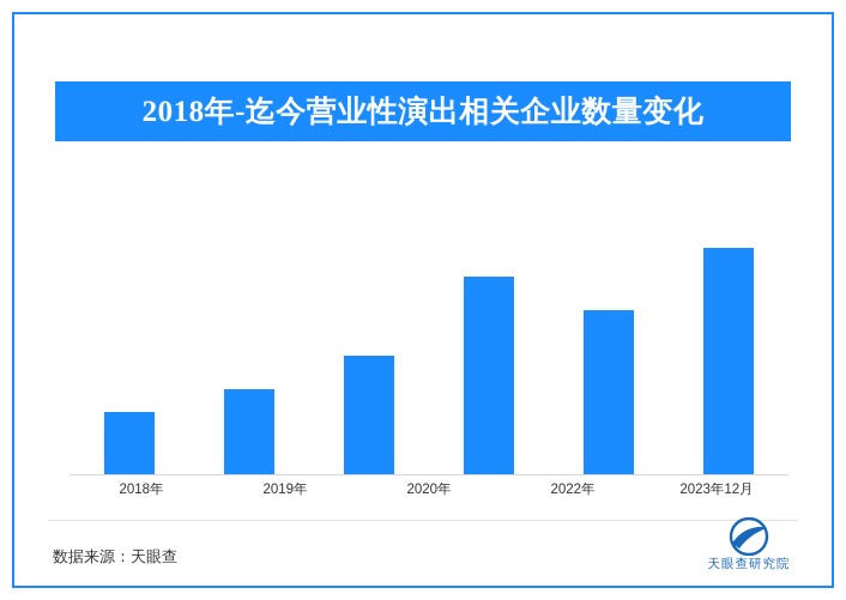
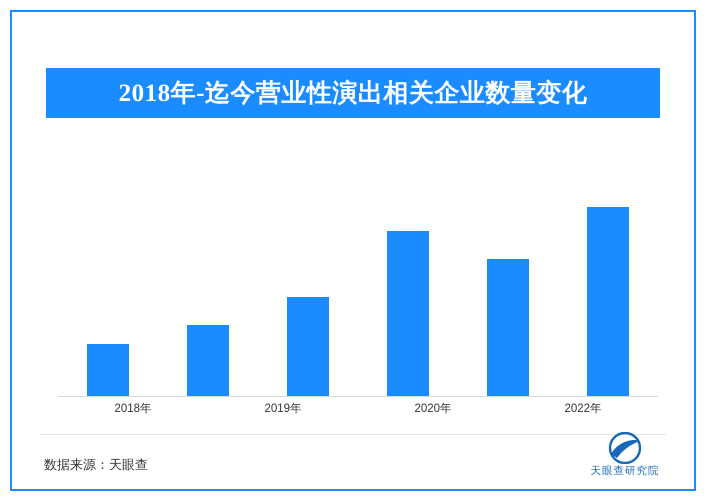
  2018年-迄今营业性演出相关企业数量变化
  2018年
  2019年
  2020年
  2022年
- 2023年12月
  数据来源：天眼查
  天眼查研究院
